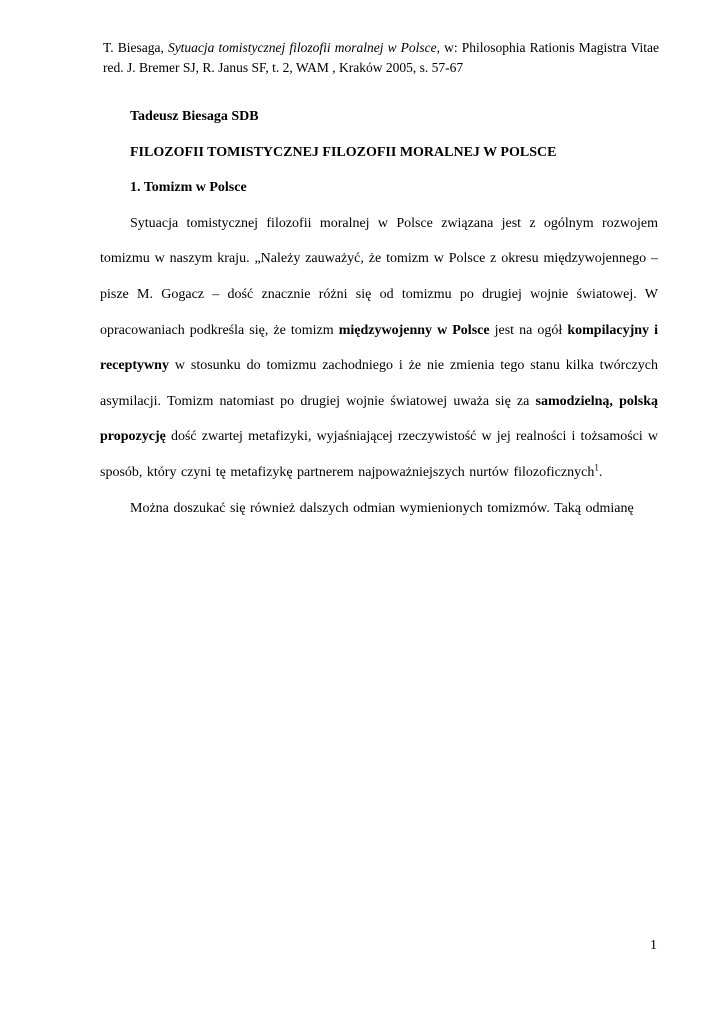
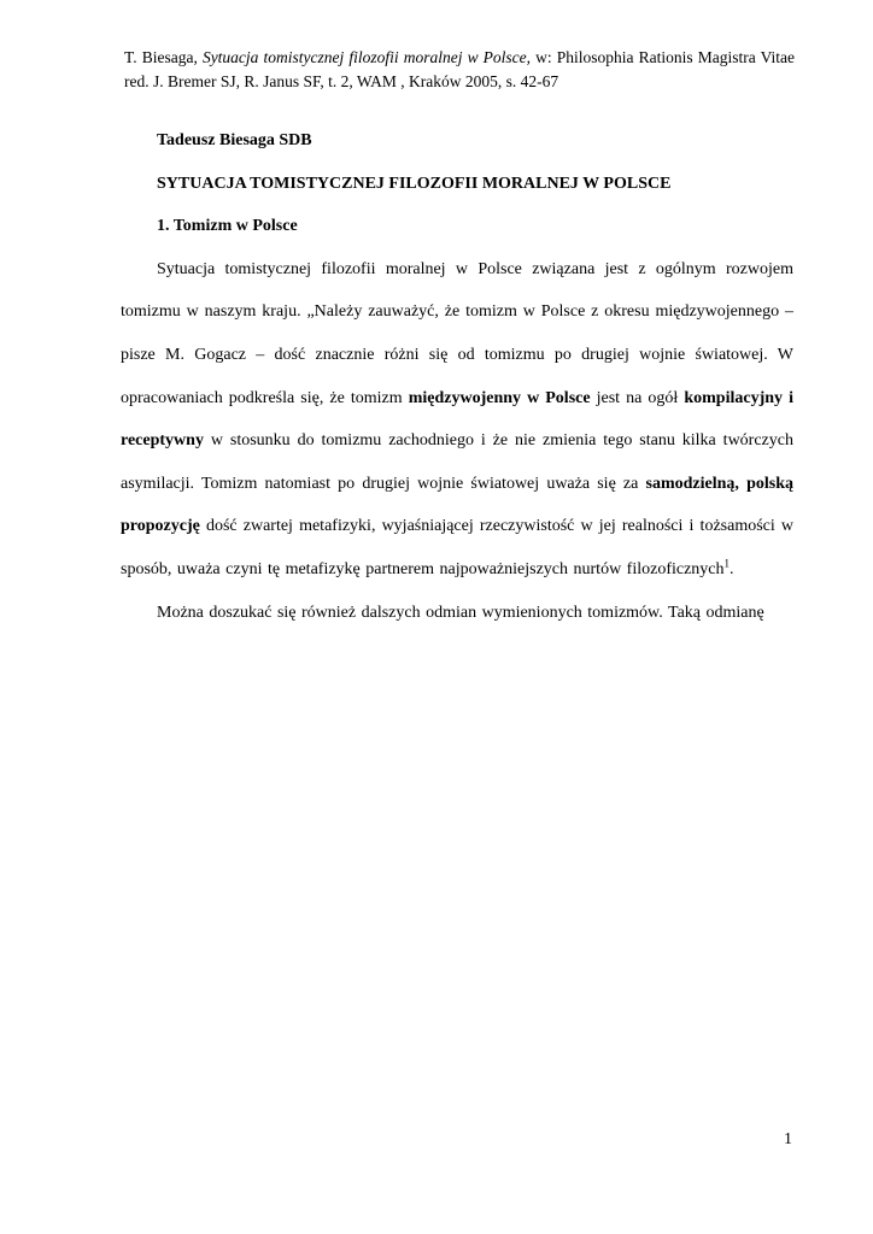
- T. Biesaga, Sytuacja tomistycznej filozofii moralnej w Polsce, w: Philosophia Rationis Magistra Vitae red. J. Bremer SJ, R. Janus SF, t. 2, WAM , Kraków 2005, s. 57-67
+ T. Biesaga, Sytuacja tomistycznej filozofii moralnej w Polsce, w: Philosophia Rationis Magistra Vitae red. J. Bremer SJ, R. Janus SF, t. 2, WAM , Kraków 2005, s. 42-67
  Tadeusz Biesaga SDB
- FILOZOFII TOMISTYCZNEJ FILOZOFII MORALNEJ W POLSCE
+ SYTUACJA TOMISTYCZNEJ FILOZOFII MORALNEJ W POLSCE
  1. Tomizm w Polsce
- Sytuacja tomistycznej filozofii moralnej w Polsce związana jest z ogólnym rozwojem tomizmu w naszym kraju. „Należy zauważyć, że tomizm w Polsce z okresu międzywojennego – pisze M. Gogacz – dość znacznie różni się od tomizmu po drugiej wojnie światowej. W opracowaniach podkreśla się, że tomizm międzywojenny w Polsce jest na ogół kompilacyjny i receptywny w stosunku do tomizmu zachodniego i że nie zmienia tego stanu kilka twórczych asymilacji. Tomizm natomiast po drugiej wojnie światowej uważa się za samodzielną, polską propozycję dość zwartej metafizyki, wyjaśniającej rzeczywistość w jej realności i tożsamości w sposób, który czyni tę metafizykę partnerem najpoważniejszych nurtów filozoficznych1.
+ Sytuacja tomistycznej filozofii moralnej w Polsce związana jest z ogólnym rozwojem tomizmu w naszym kraju. „Należy zauważyć, że tomizm w Polsce z okresu międzywojennego – pisze M. Gogacz – dość znacznie różni się od tomizmu po drugiej wojnie światowej. W opracowaniach podkreśla się, że tomizm międzywojenny w Polsce jest na ogół kompilacyjny i receptywny w stosunku do tomizmu zachodniego i że nie zmienia tego stanu kilka twórczych asymilacji. Tomizm natomiast po drugiej wojnie światowej uważa się za samodzielną, polską propozycję dość zwartej metafizyki, wyjaśniającej rzeczywistość w jej realności i tożsamości w sposób, uważa czyni tę metafizykę partnerem najpoważniejszych nurtów filozoficznych1.
  Można doszukać się również dalszych odmian wymienionych tomizmów. Taką odmianę
  1
